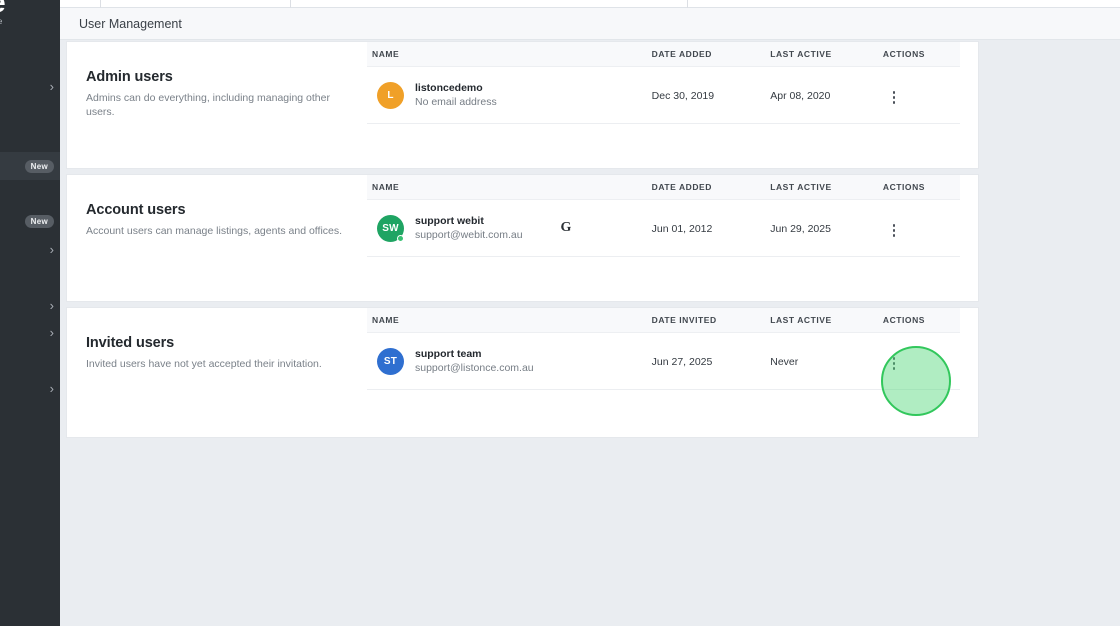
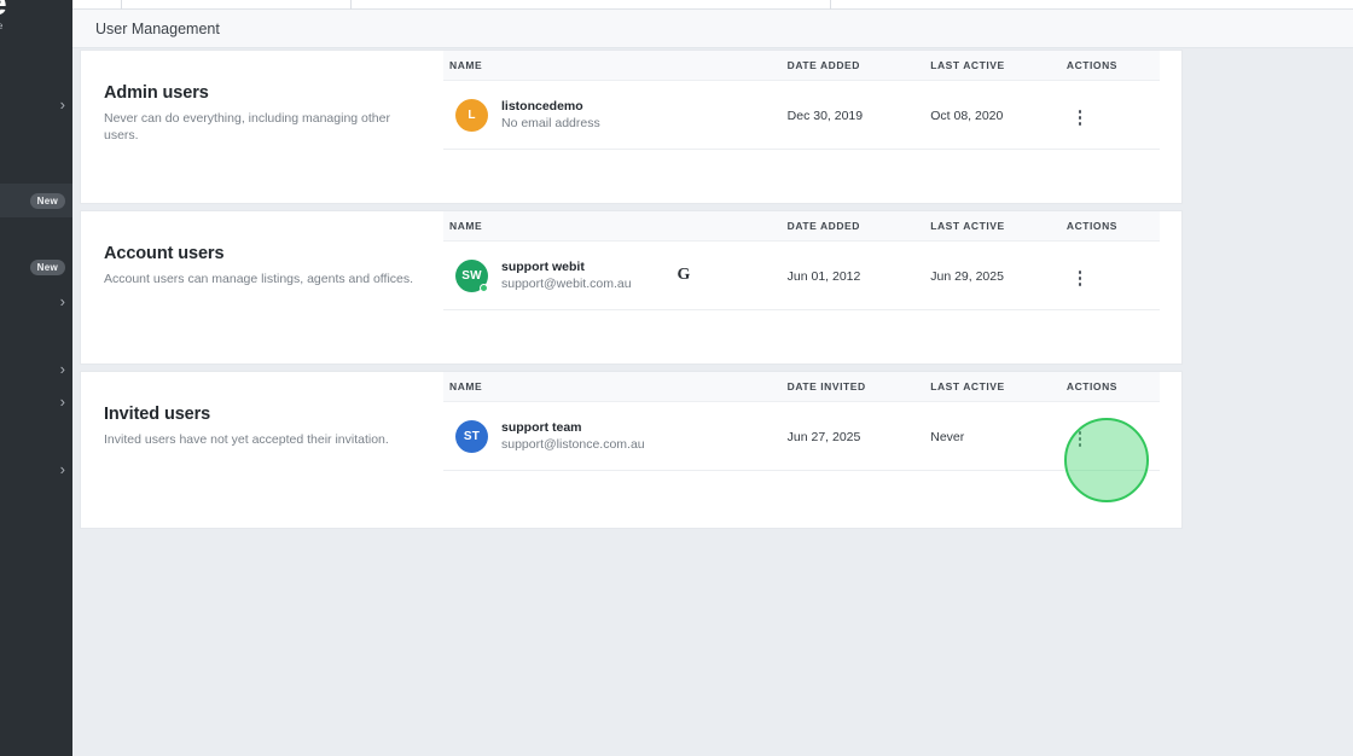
  ›
  New
  New
  ›
  ›
  ›
  ›
  User Management
  Admin users
- Admins can do everything, including managing other users.
+ Never can do everything, including managing other users.
  NAME	DATE ADDED	LAST ACTIVE	ACTIONS
- LlistoncedemoNo email address	Dec 30, 2019	Apr 08, 2020
+ LlistoncedemoNo email address	Dec 30, 2019	Oct 08, 2020
  Account users
  Account users can manage listings, agents and offices.
  NAME	DATE ADDED	LAST ACTIVE	ACTIONS
  SWsupport webitsupport@webit.com.auG	Jun 01, 2012	Jun 29, 2025
  Invited users
  Invited users have not yet accepted their invitation.
  NAME	DATE INVITED	LAST ACTIVE	ACTIONS
  STsupport teamsupport@listonce.com.au	Jun 27, 2025	Never
